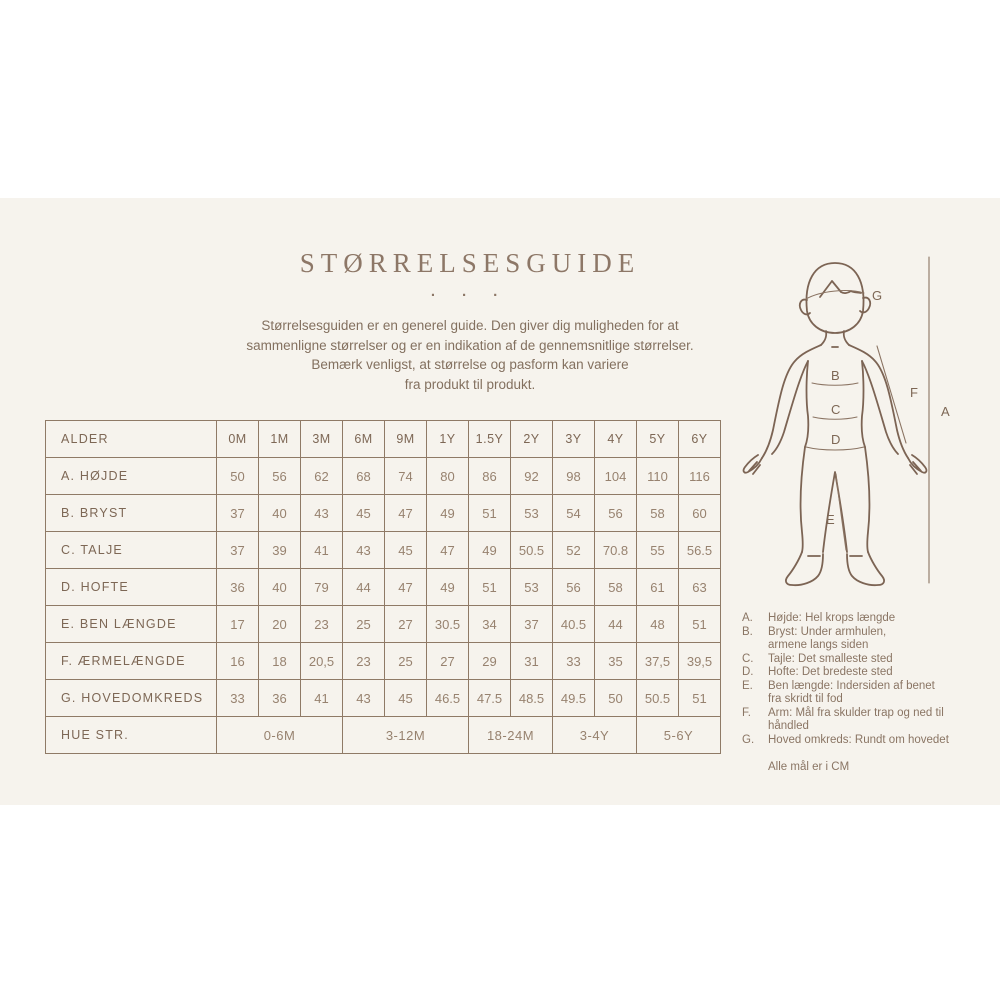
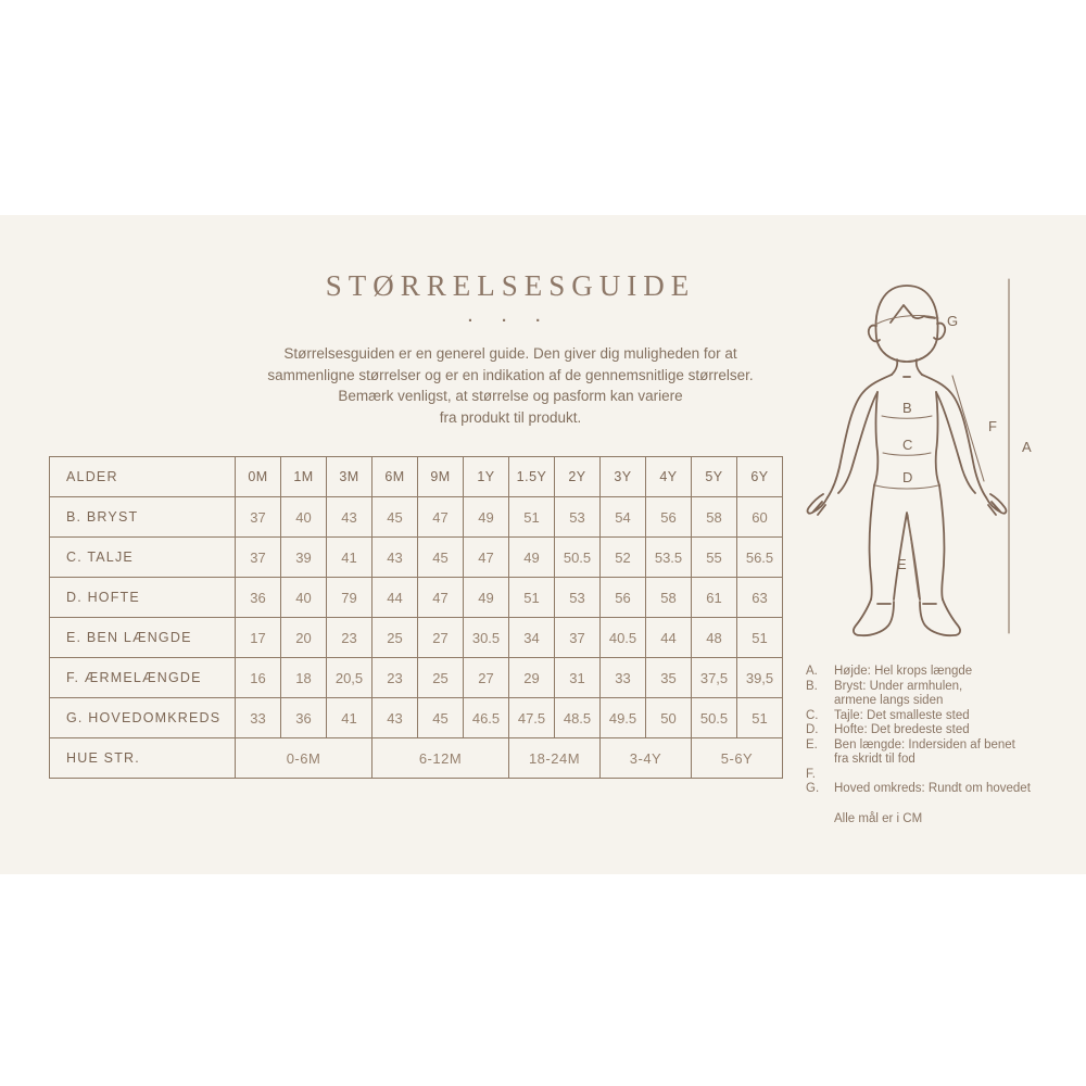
  STØRRELSESGUIDE
  · · ·
  Størrelsesguiden er en generel guide. Den giver dig muligheden for at
  sammenligne størrelser og er en indikation af de gennemsnitlige størrelser.
  Bemærk venligst, at størrelse og pasform kan variere
  fra produkt til produkt.
  ALDER	0M	1M	3M	6M	9M	1Y	1.5Y	2Y	3Y	4Y	5Y	6Y
- A. HØJDE	50	56	62	68	74	80	86	92	98	104	110	116
  B. BRYST	37	40	43	45	47	49	51	53	54	56	58	60
- C. TALJE	37	39	41	43	45	47	49	50.5	52	70.8	55	56.5
+ C. TALJE	37	39	41	43	45	47	49	50.5	52	53.5	55	56.5
  D. HOFTE	36	40	79	44	47	49	51	53	56	58	61	63
  E. BEN LÆNGDE	17	20	23	25	27	30.5	34	37	40.5	44	48	51
  F. ÆRMELÆNGDE	16	18	20,5	23	25	27	29	31	33	35	37,5	39,5
  G. HOVEDOMKREDS	33	36	41	43	45	46.5	47.5	48.5	49.5	50	50.5	51
- HUE STR.	0-6M	3-12M	18-24M	3-4Y	5-6Y
+ HUE STR.	0-6M	6-12M	18-24M	3-4Y	5-6Y
  G
  B
  C
  D
  E
  F
  A
  A.
  Højde: Hel krops længde
  B.
  Bryst: Under armhulen,
  armene langs siden
  C.
  Tajle: Det smalleste sted
  D.
  Hofte: Det bredeste sted
  E.
  Ben længde: Indersiden af benet
  fra skridt til fod
  F.
- Arm: Mål fra skulder trap og ned til
- håndled
  G.
  Hoved omkreds: Rundt om hovedet
  Alle mål er i CM
